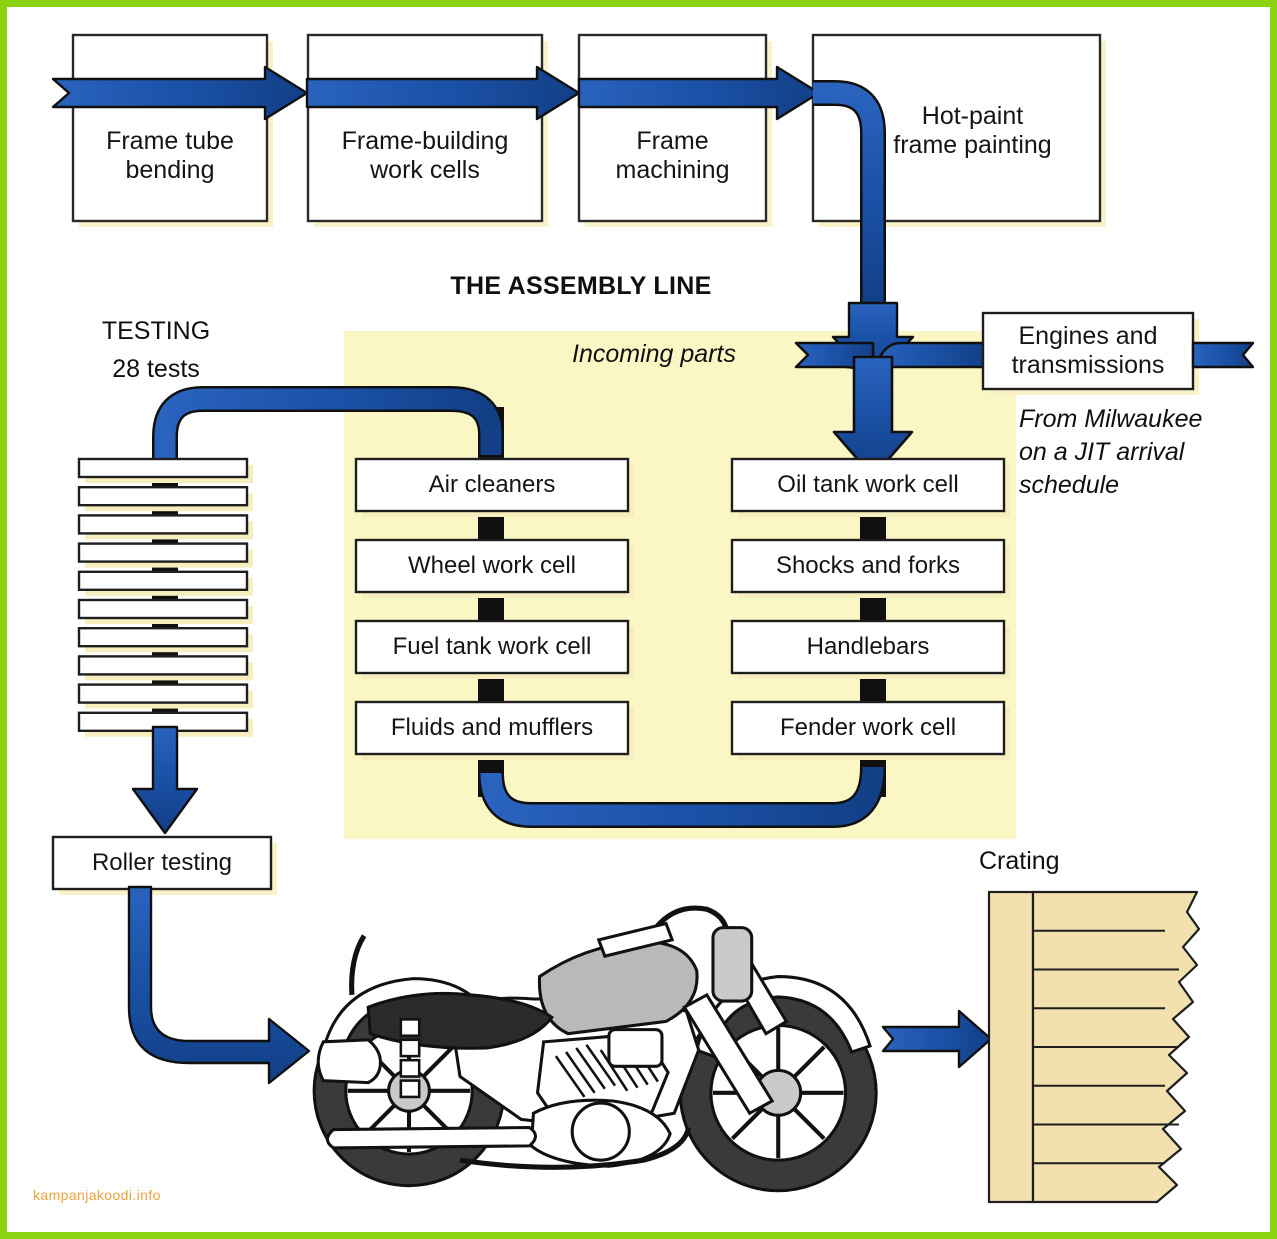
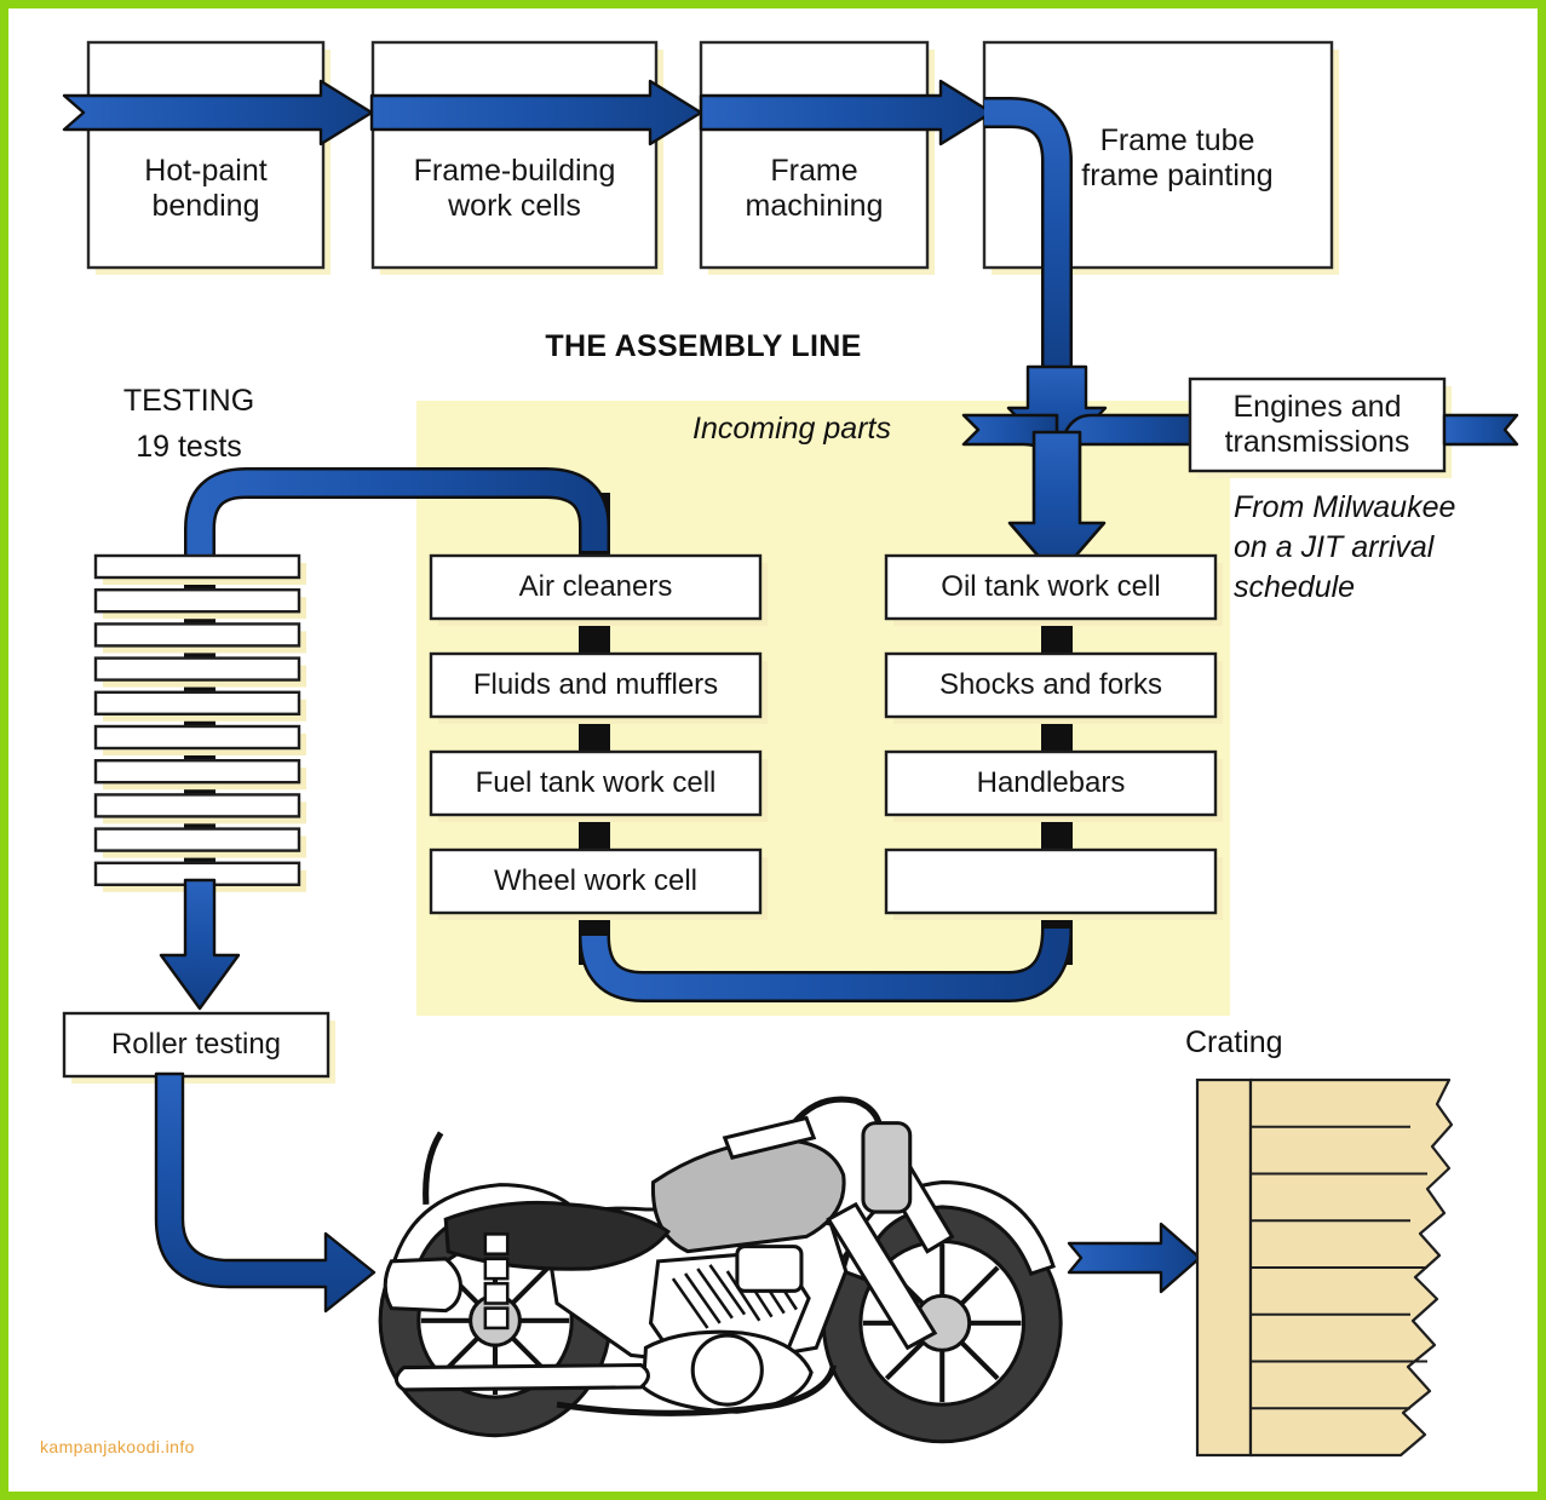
- Frame tube
+ Hot-paint
  bending
  Frame-building
  work cells
  Frame
  machining
- Hot-paint
+ Frame tube
  frame painting
  THE ASSEMBLY LINE
  TESTING
- 28 tests
+ 19 tests
  Incoming parts
  Engines and
  transmissions
  From Milwaukee
  on a JIT arrival
  schedule
  Air cleaners
- Wheel work cell
+ Fluids and mufflers
  Fuel tank work cell
- Fluids and mufflers
+ Wheel work cell
  Oil tank work cell
  Shocks and forks
  Handlebars
- Fender work cell
  Roller testing
  Crating
  kampanjakoodi.info
